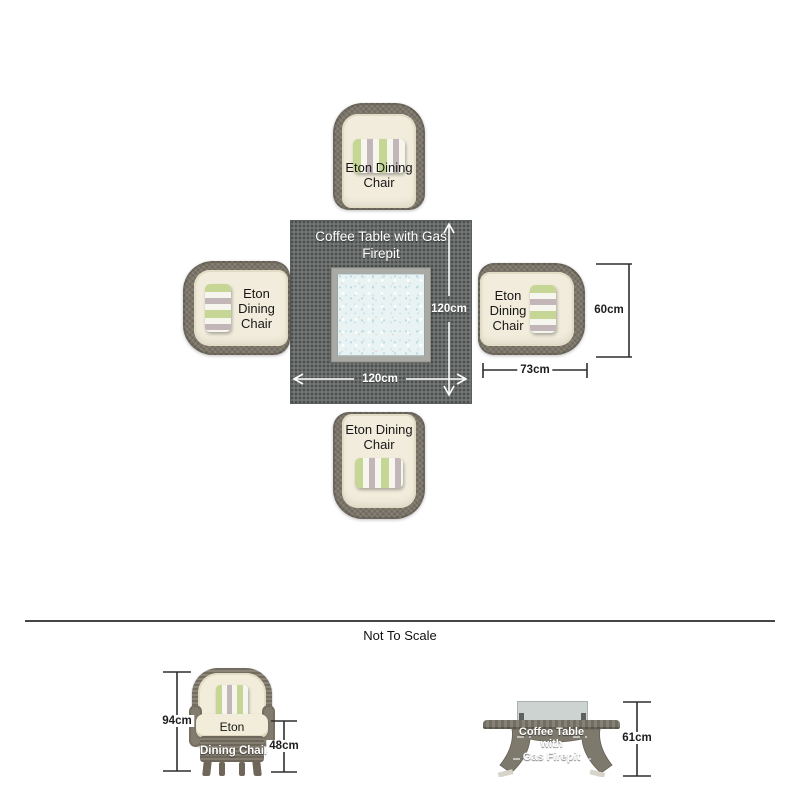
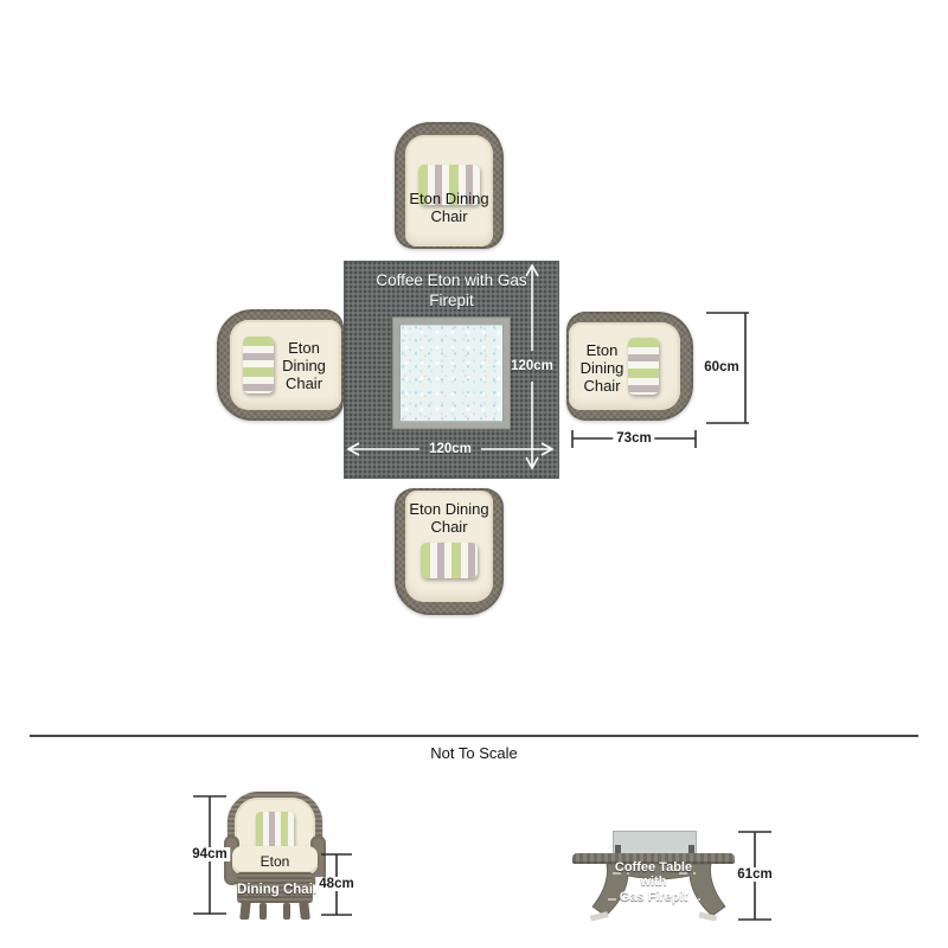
- Coffee Table with Gas Firepit
+ Coffee Eton with Gas Firepit
  Eton Dining Chair
  Eton Dining Chair
  Eton Dining Chair
  Eton Dining Chair
  Eton
  Dining Chai
  Coffee Table
  with
  Gas Firepit
  120cm
  120cm
  60cm
  73cm
  94cm
  48cm
  61cm
  Not To Scale
